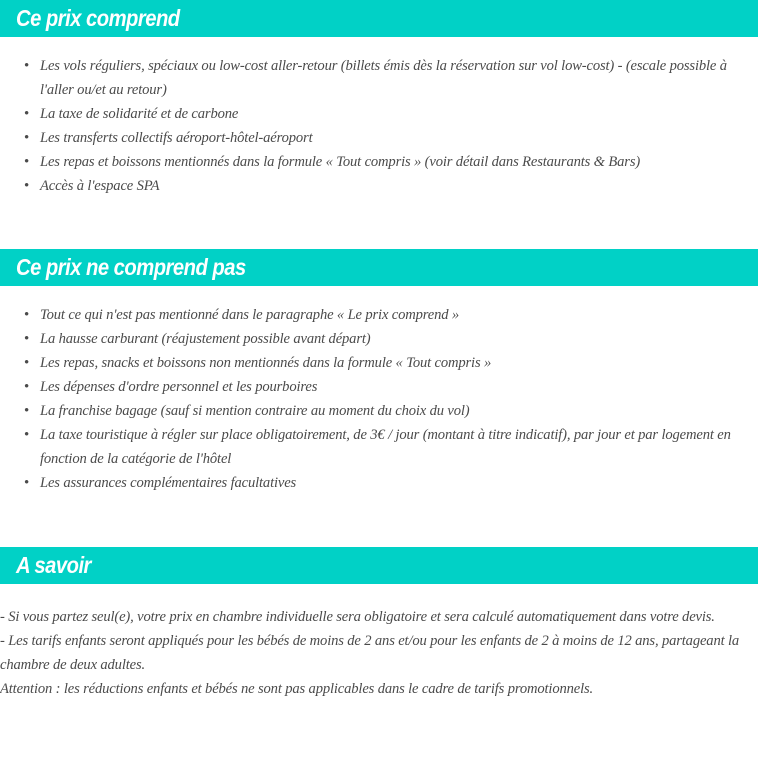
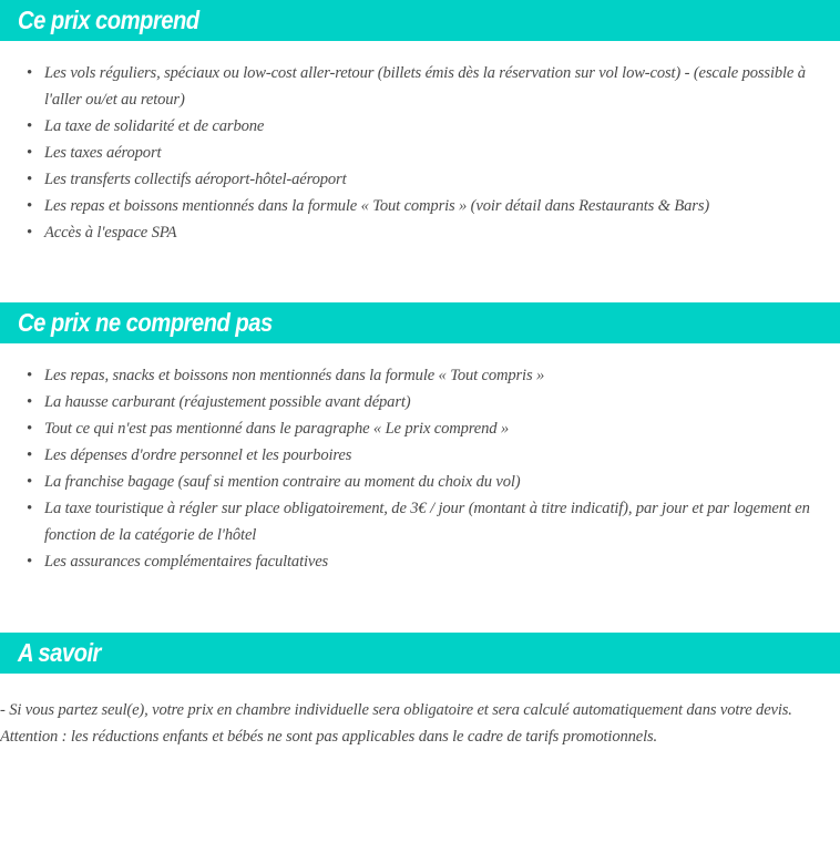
  Ce prix comprend
  Les vols réguliers, spéciaux ou low-cost aller-retour (billets émis dès la réservation sur vol low-cost) - (escale possible à l'aller ou/et au retour)
  La taxe de solidarité et de carbone
+ Les taxes aéroport
  Les transferts collectifs aéroport-hôtel-aéroport
  Les repas et boissons mentionnés dans la formule « Tout compris » (voir détail dans Restaurants & Bars)
  Accès à l'espace SPA
  Ce prix ne comprend pas
- Tout ce qui n'est pas mentionné dans le paragraphe « Le prix comprend »
+ Les repas, snacks et boissons non mentionnés dans la formule « Tout compris »
  La hausse carburant (réajustement possible avant départ)
- Les repas, snacks et boissons non mentionnés dans la formule « Tout compris »
+ Tout ce qui n'est pas mentionné dans le paragraphe « Le prix comprend »
  Les dépenses d'ordre personnel et les pourboires
  La franchise bagage (sauf si mention contraire au moment du choix du vol)
  La taxe touristique à régler sur place obligatoirement, de 3€ / jour (montant à titre indicatif), par jour et par logement en fonction de la catégorie de l'hôtel
  Les assurances complémentaires facultatives
  A savoir
  - Si vous partez seul(e), votre prix en chambre individuelle sera obligatoire et sera calculé automatiquement dans votre devis.
- - Les tarifs enfants seront appliqués pour les bébés de moins de 2 ans et/ou pour les enfants de 2 à moins de 12 ans, partageant la chambre de deux adultes.
  Attention : les réductions enfants et bébés ne sont pas applicables dans le cadre de tarifs promotionnels.
